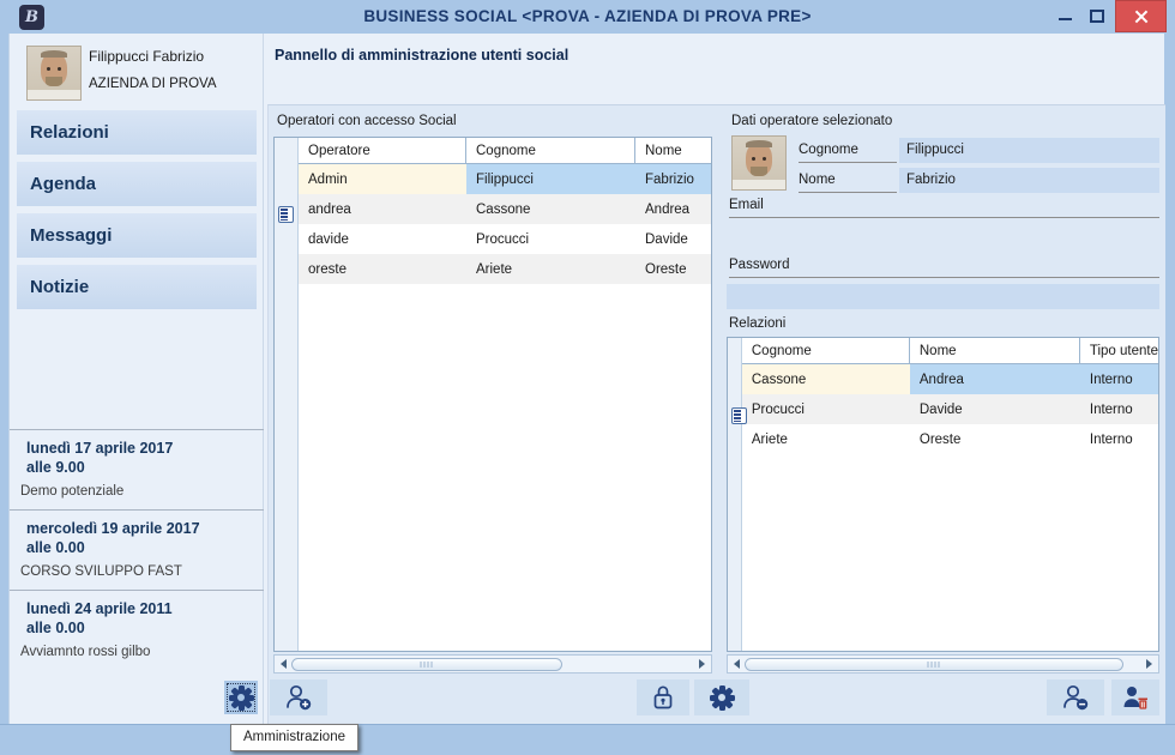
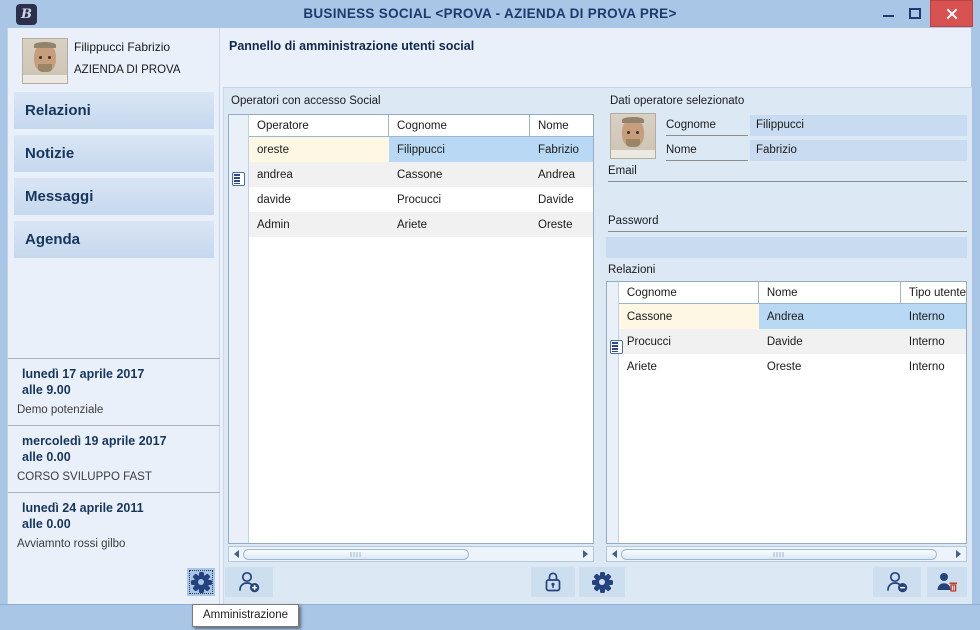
  B
  BUSINESS SOCIAL <PROVA - AZIENDA DI PROVA PRE>
  Filippucci Fabrizio
  AZIENDA DI PROVA
  Relazioni
- Agenda
+ Notizie
  Messaggi
- Notizie
+ Agenda
  lunedì 17 aprile 2017
  alle 9.00
  Demo potenziale
  mercoledì 19 aprile 2017
  alle 0.00
  CORSO SVILUPPO FAST
  lunedì 24 aprile 2011
  alle 0.00
  Avviamnto rossi gilbo
  Pannello di amministrazione utenti social
  Operatori con accesso Social
  Operatore
  Cognome
  Nome
- Admin
+ oreste
  Filippucci
  Fabrizio
  andrea
  Cassone
  Andrea
  davide
  Procucci
  Davide
- oreste
+ Admin
  Ariete
  Oreste
  Dati operatore selezionato
  Cognome
  Filippucci
  Nome
  Fabrizio
  Email
  Password
  Relazioni
  Cognome
  Nome
  Tipo utente
  Cassone
  Andrea
  Interno
  Procucci
  Davide
  Interno
  Ariete
  Oreste
  Interno
  Amministrazione
